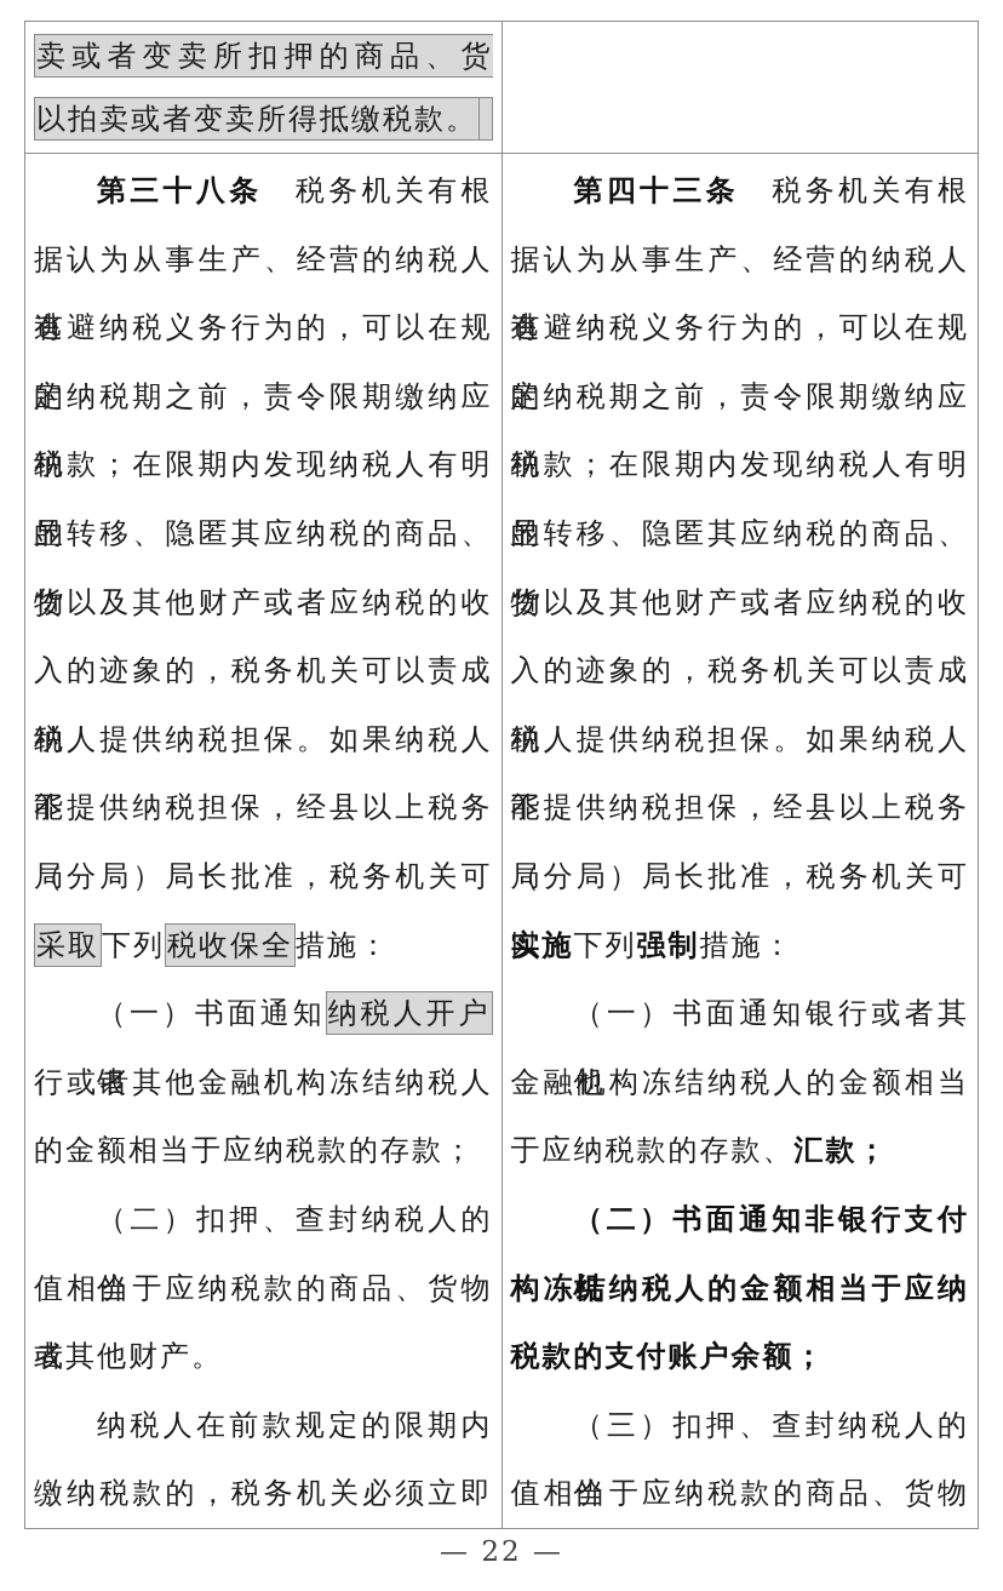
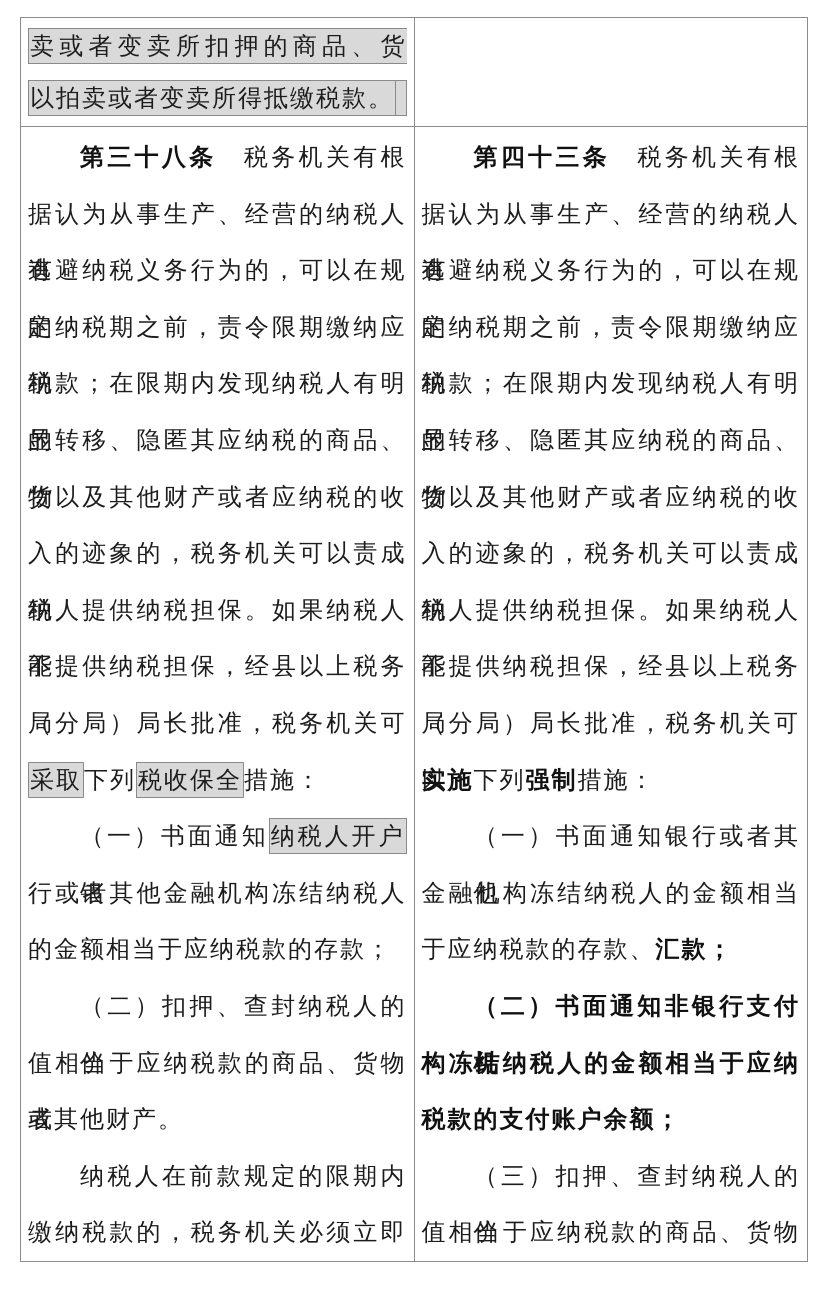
  卖或者变卖所扣押的商品、货以拍卖或者变卖所得抵缴税款。
  第三十八条 税务机关有根据认为从事生产、经营的纳税人有逃避纳税义务行为的，可以在规定的纳税期之前，责令限期缴纳应纳税款；在限期内发现纳税人有明显的转移、隐匿其应纳税的商品、货物以及其他财产或者应纳税的收入的迹象的，税务机关可以责成纳税人提供纳税担保。如果纳税人不能提供纳税担保，经县以上税务局（分局）局长批准，税务机关可采取下列税收保全措施：（一）书面通知纳税人开户银行或者其他金融机构冻结纳税人的金额相当于应纳税款的存款；（二）扣押、查封纳税人的价值相当于应纳税款的商品、货物或者其他财产。纳税人在前款规定的限期内缴纳税款的，税务机关必须立即	第四十三条 税务机关有根据认为从事生产、经营的纳税人有逃避纳税义务行为的，可以在规定的纳税期之前，责令限期缴纳应纳税款；在限期内发现纳税人有明显的转移、隐匿其应纳税的商品、货物以及其他财产或者应纳税的收入的迹象的，税务机关可以责成纳税人提供纳税担保。如果纳税人不能提供纳税担保，经县以上税务局（分局）局长批准，税务机关可以实施下列强制措施：（一）书面通知银行或者其他金融机构冻结纳税人的金额相当于应纳税款的存款、汇款；（二）书面通知非银行支付机构冻结纳税人的金额相当于应纳税款的支付账户余额；（三）扣押、查封纳税人的价值相当于应纳税款的商品、货物
- — 22 —
